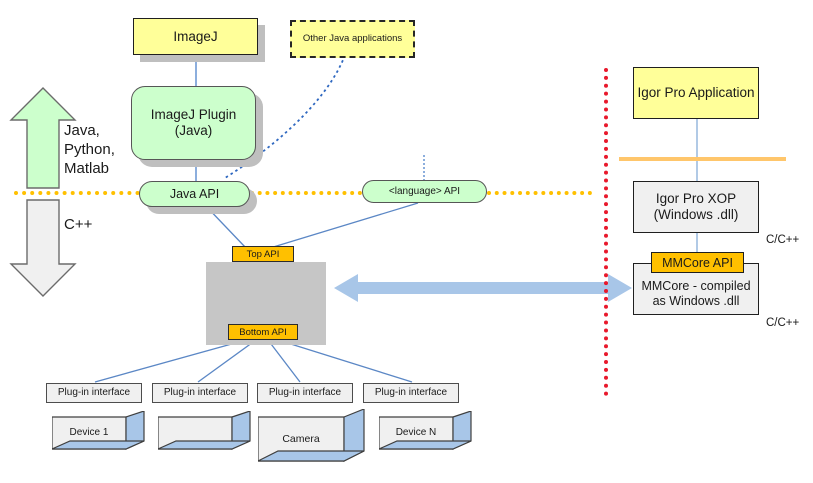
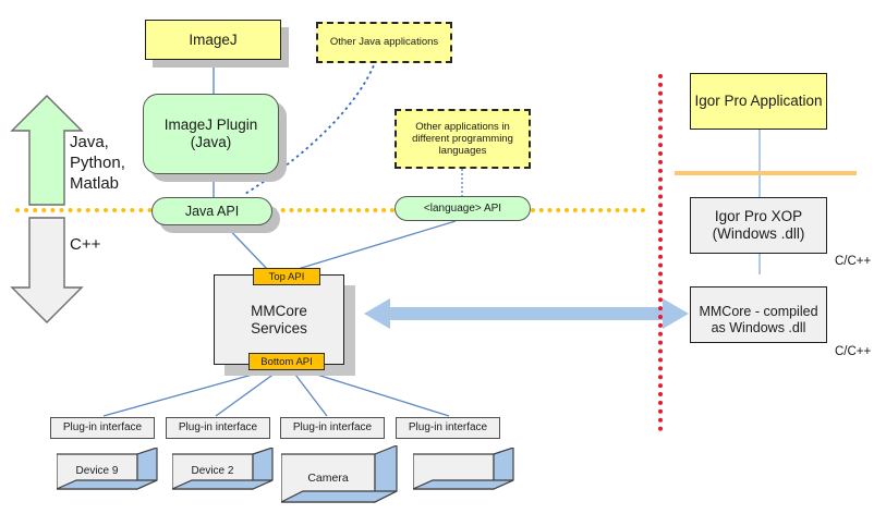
  Java,
  Python,
  Matlab
  C++
  ImageJ
  ImageJ Plugin
  (Java)
  Java API
  <language> API
  Other Java applications
+ Other applications in
+ different programming
+ languages
+ MMCore
+ Services
  Top API
  Bottom API
  Plug-in interface
- Device 1
+ Device 9
  Plug-in interface
+ Device 2
  Plug-in interface
  Camera
  Plug-in interface
- Device N
  Igor Pro Application
  Igor Pro XOP
  (Windows .dll)
  MMCore - compiled
  as Windows .dll
- MMCore API
  C/C++
  C/C++
